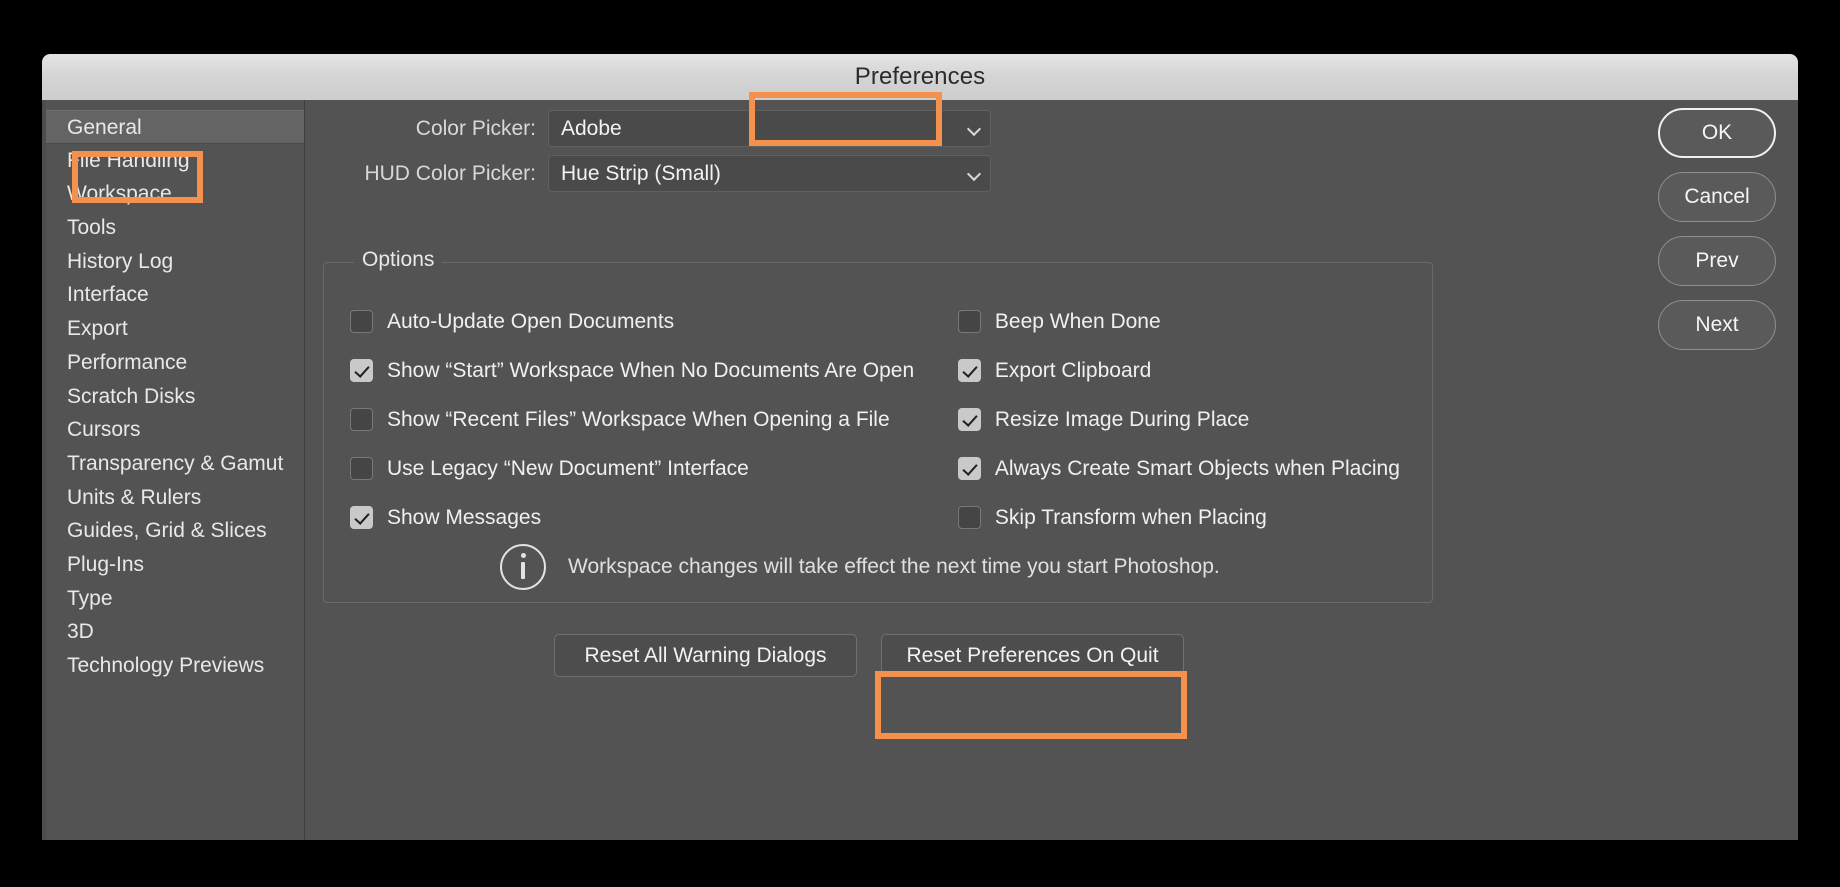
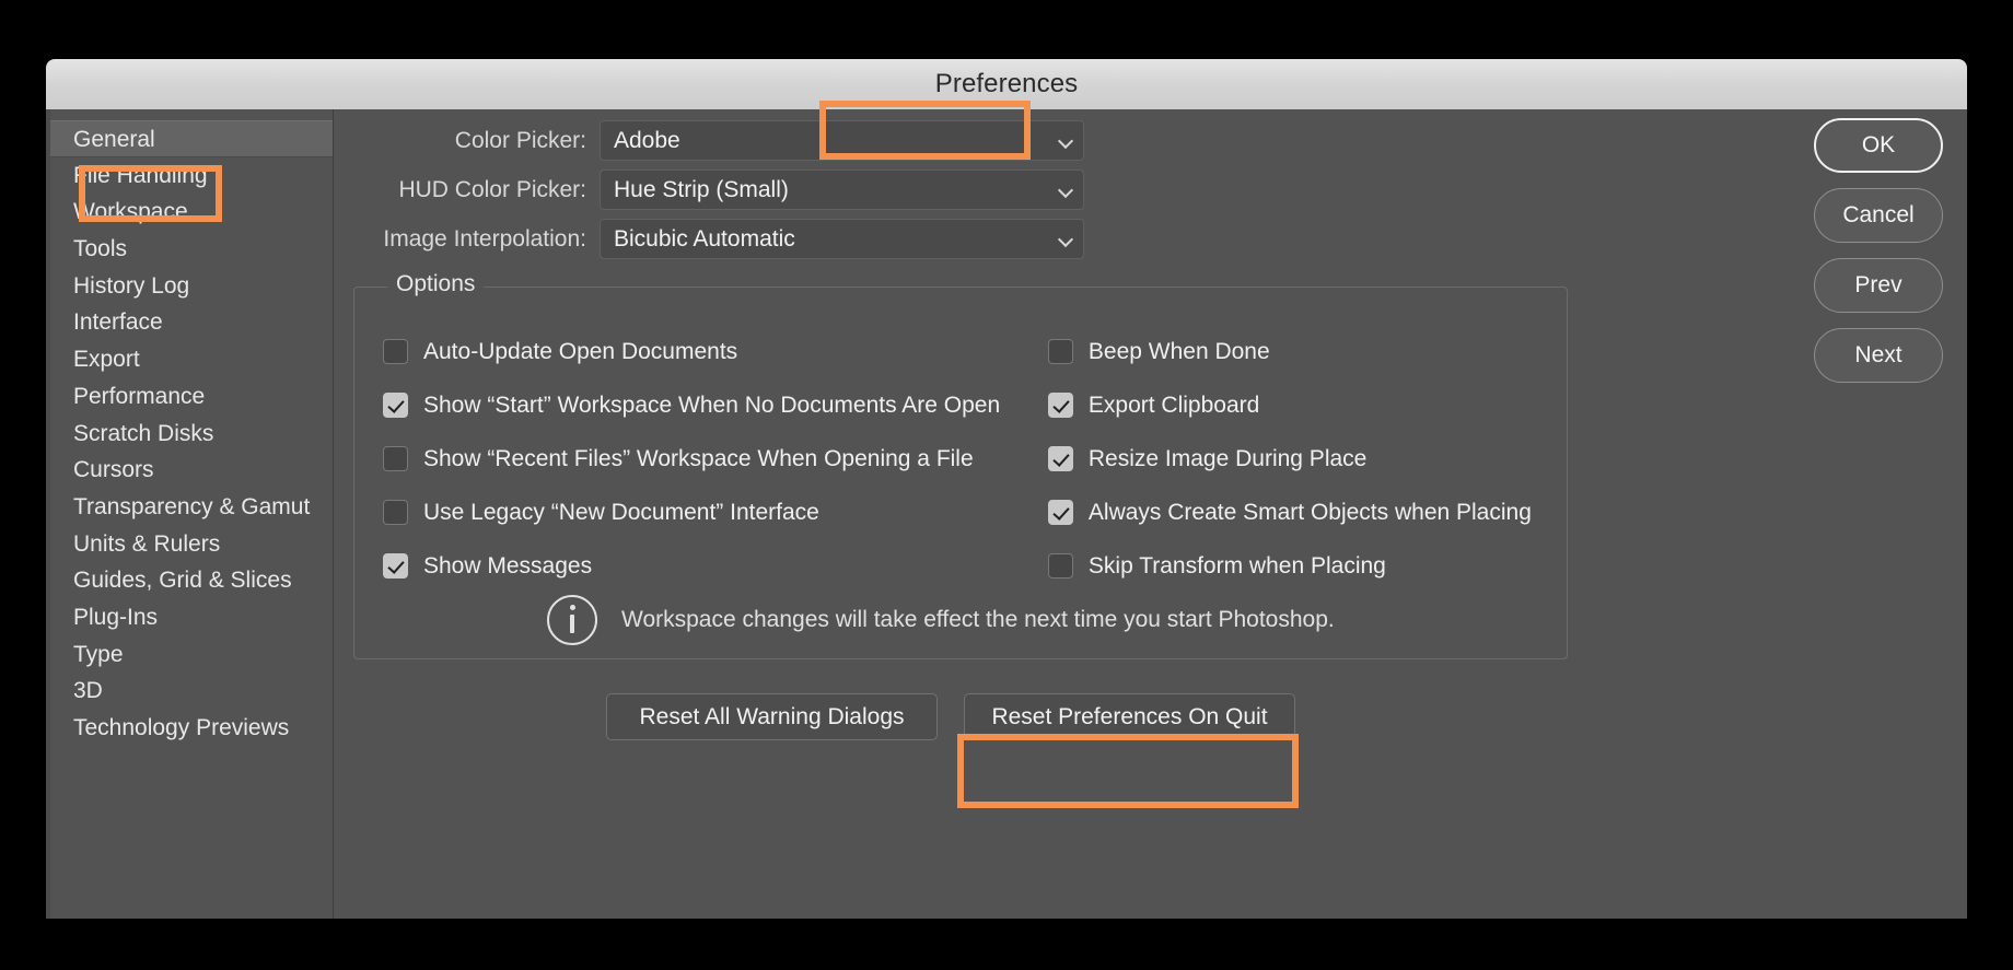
  Preferences
  General
  File Handling
  Workspace
  Tools
  History Log
  Interface
  Export
  Performance
  Scratch Disks
  Cursors
  Transparency & Gamut
  Units & Rulers
  Guides, Grid & Slices
  Plug-Ins
  Type
  3D
  Technology Previews
  Color Picker:
  Adobe
  HUD Color Picker:
  Hue Strip (Small)
+ Image Interpolation:
+ Bicubic Automatic
  Options
  Auto-Update Open Documents
  Show “Start” Workspace When No Documents Are Open
  Show “Recent Files” Workspace When Opening a File
  Use Legacy “New Document” Interface
  Show Messages
  Beep When Done
  Export Clipboard
  Resize Image During Place
  Always Create Smart Objects when Placing
  Skip Transform when Placing
  Workspace changes will take effect the next time you start Photoshop.
  Reset All Warning Dialogs
  Reset Preferences On Quit
  OK
  Cancel
  Prev
  Next
